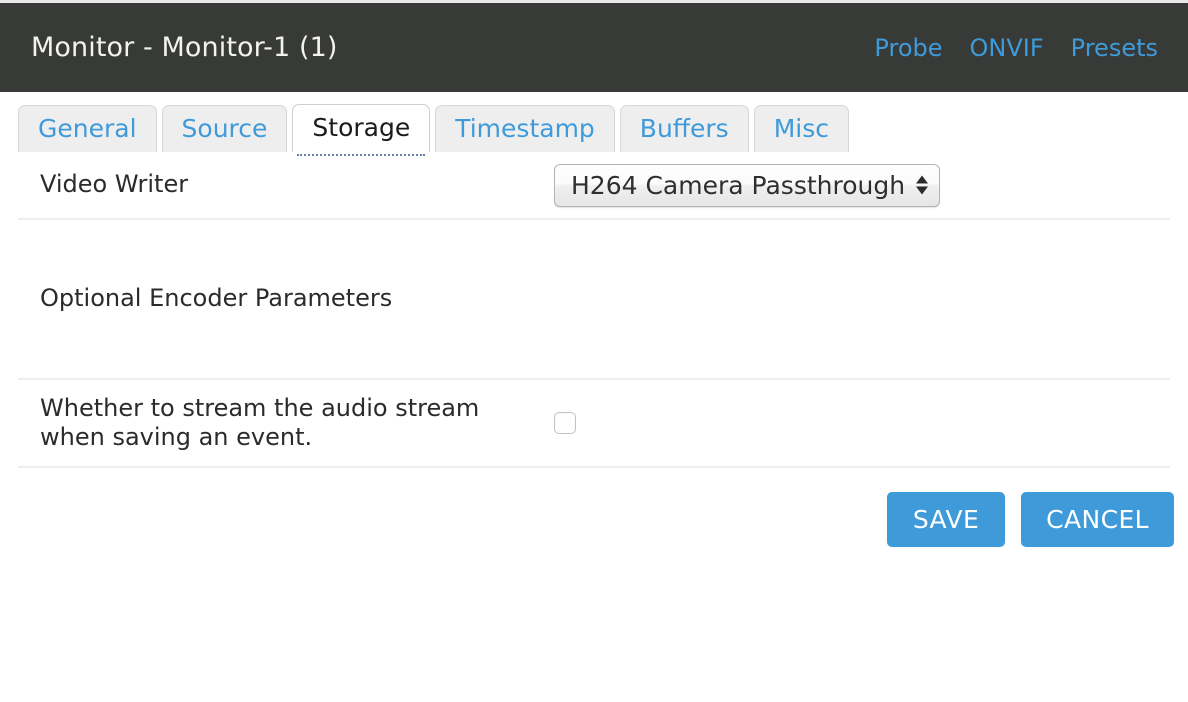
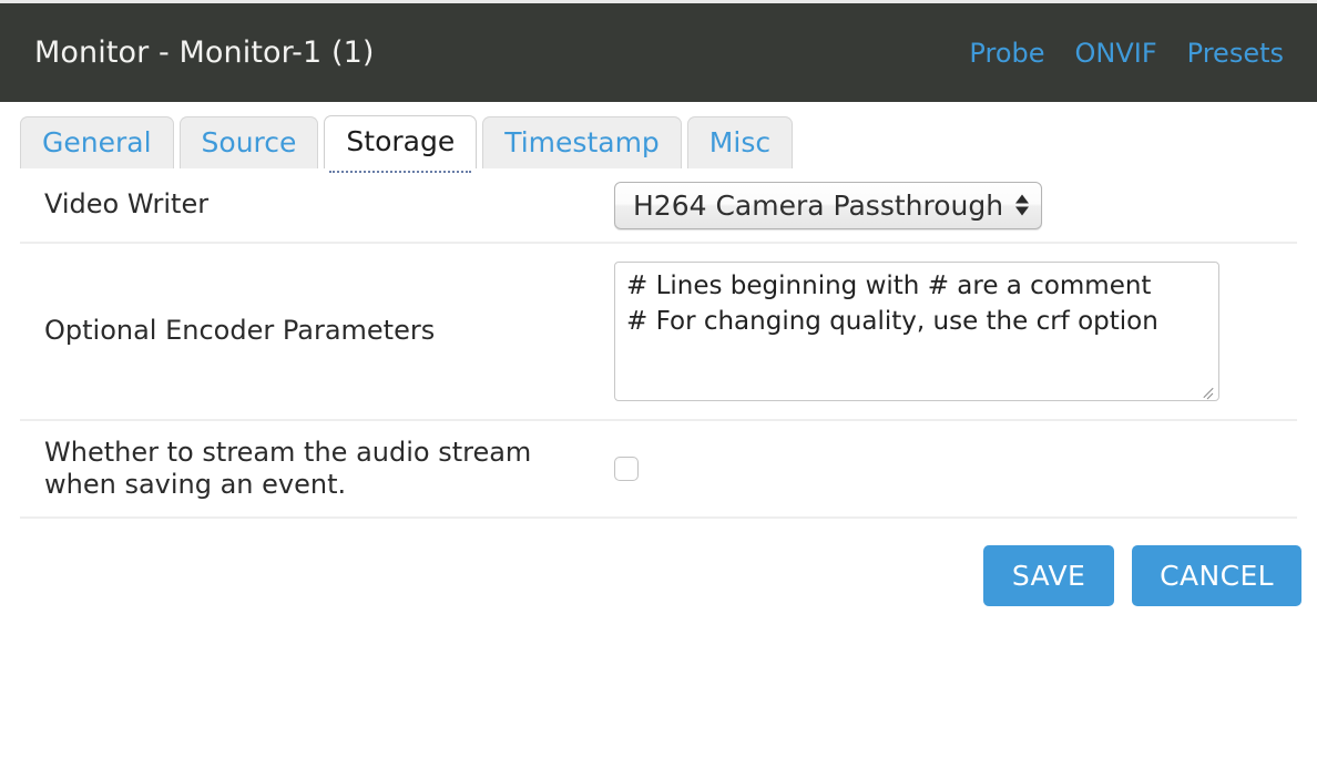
  Monitor - Monitor-1 (1)
  Probe
  ONVIF
  Presets
  General
  Source
  Storage
  Timestamp
- Buffers
  Misc
  Video Writer
  H264 Camera Passthrough
  Optional Encoder Parameters
+ # Lines beginning with # are a comment
+ # For changing quality, use the crf option
  Whether to stream the audio stream when saving an event.
  SAVE
  CANCEL
